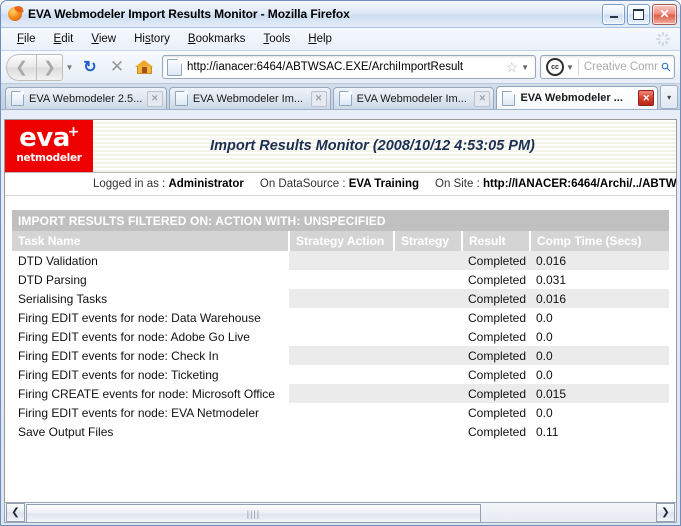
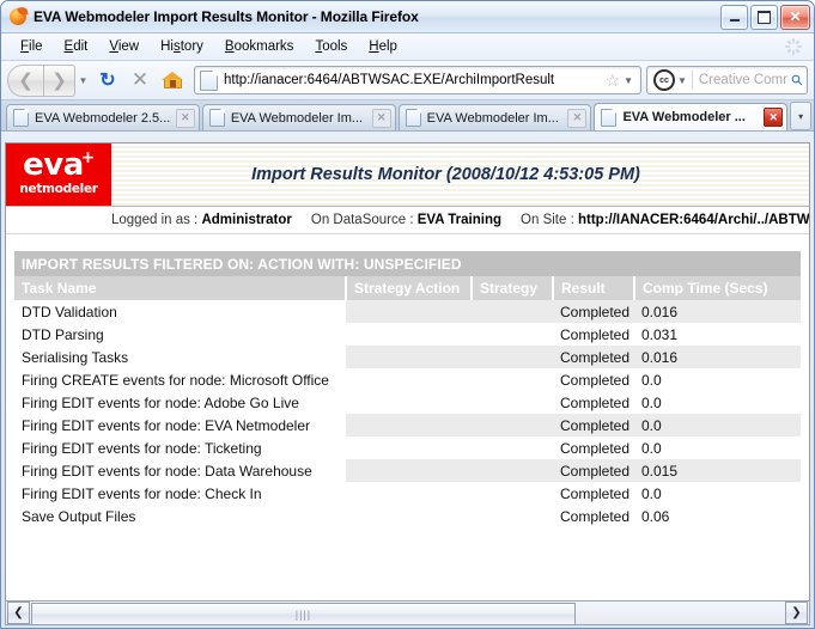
  EVA Webmodeler Import Results Monitor - Mozilla Firefox
  ✕
  File
  Edit
  View
  History
  Bookmarks
  Tools
  Help
  ❮
  ❯
  ▼
  ↻
  ✕
  http://ianacer:6464/ABTWSAC.EXE/ArchiImportResult
  ☆
  ▼
  ▼
  Creative Com
  EVA Webmodeler 2.5...
  ✕
  EVA Webmodeler Im...
  ✕
  EVA Webmodeler Im...
  ✕
  EVA Webmodeler ...
  ✕
  ▾
  eva
  +
  netmodeler
  Import Results Monitor (2008/10/12 4:53:05 PM)
  Logged in as : Administrator
  On DataSource : EVA Training
  On Site : http://IANACER:6464/Archi/../ABTW
  IMPORT RESULTS FILTERED ON: ACTION WITH: UNSPECIFIED
  Task Name	Strategy Action	Strategy	Result	Comp Time (Secs)
  DTD Validation			Completed	0.016
  DTD Parsing			Completed	0.031
  Serialising Tasks			Completed	0.016
- Firing EDIT events for node: Data Warehouse			Completed	0.0
+ Firing CREATE events for node: Microsoft Office			Completed	0.0
  Firing EDIT events for node: Adobe Go Live			Completed	0.0
- Firing EDIT events for node: Check In			Completed	0.0
+ Firing EDIT events for node: EVA Netmodeler			Completed	0.0
  Firing EDIT events for node: Ticketing			Completed	0.0
- Firing CREATE events for node: Microsoft Office			Completed	0.015
+ Firing EDIT events for node: Data Warehouse			Completed	0.015
- Firing EDIT events for node: EVA Netmodeler			Completed	0.0
+ Firing EDIT events for node: Check In			Completed	0.0
- Save Output Files			Completed	0.11
+ Save Output Files			Completed	0.06
  ❮
  ||||
  ❯
